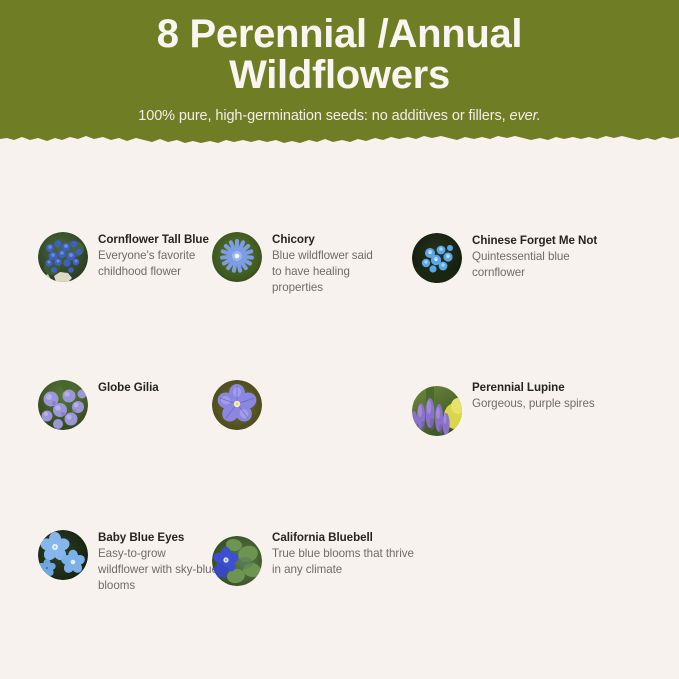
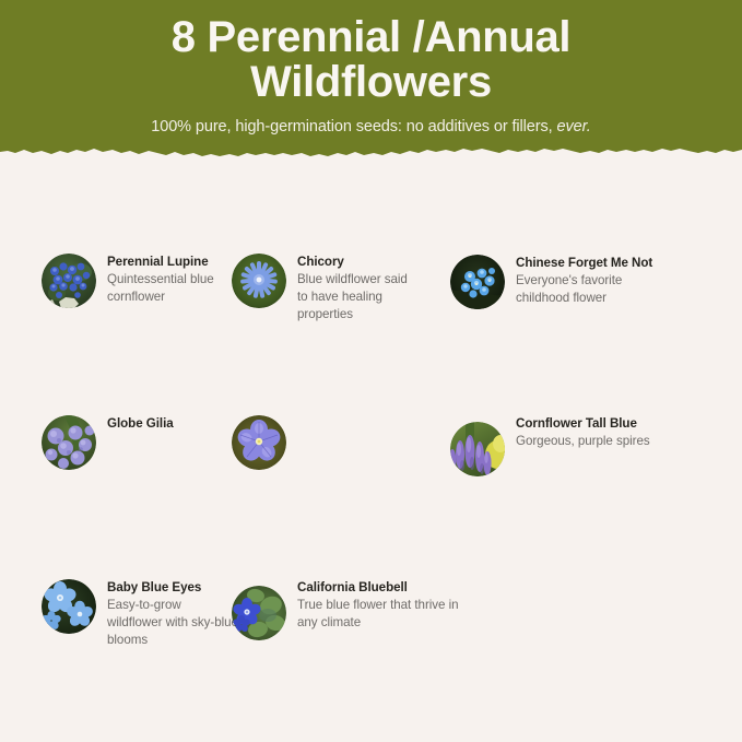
  8 Perennial /Annual
  Wildflowers
  100% pure, high-germination seeds: no additives or fillers, ever.
- Cornflower Tall Blue
+ Perennial Lupine
- Everyone's favorite childhood flower
+ Quintessential blue cornflower
  Chicory
  Blue wildflower said to have healing properties
  Chinese Forget Me Not
- Quintessential blue cornflower
+ Everyone's favorite childhood flower
  Globe Gilia
- Perennial Lupine
+ Cornflower Tall Blue
  Gorgeous, purple spires
  Baby Blue Eyes
  Easy-to-grow wildflower with sky-blu blooms
  California Bluebell
- True blue blooms that thrive in any climate
+ True blue flower that thrive in any climate
